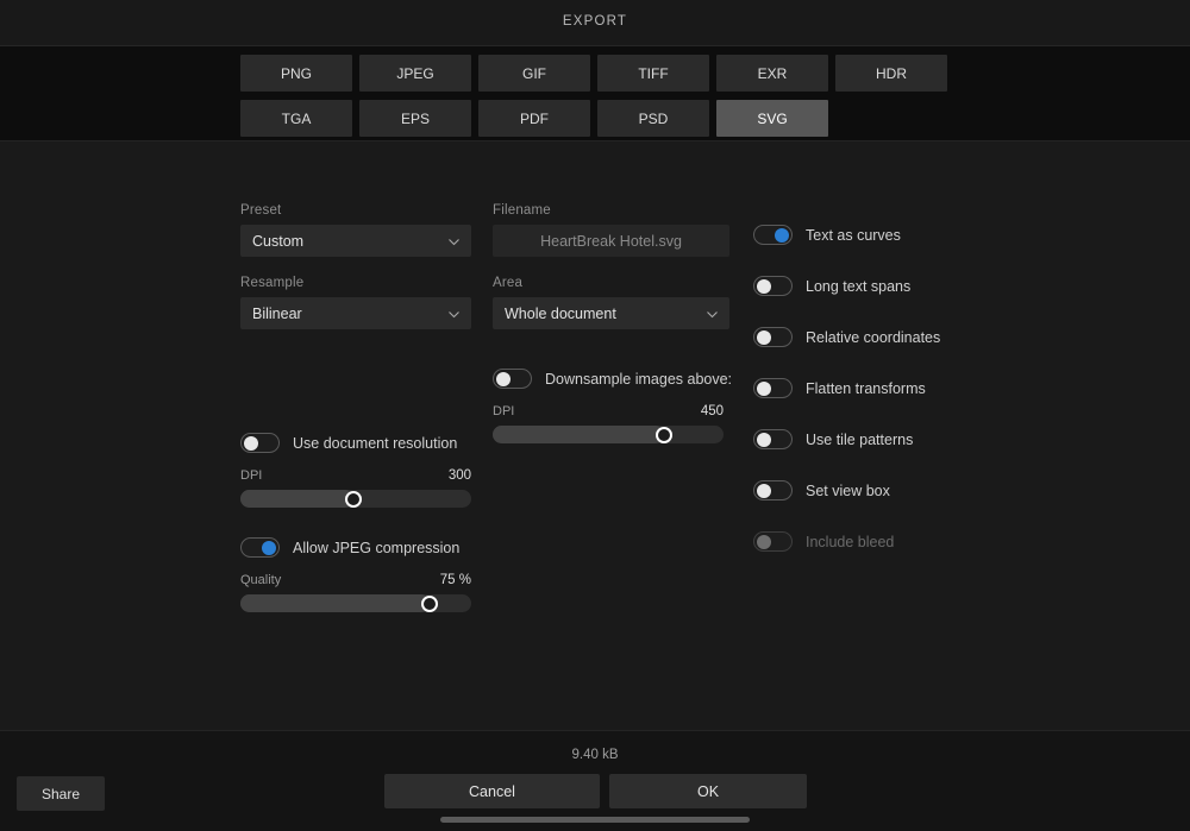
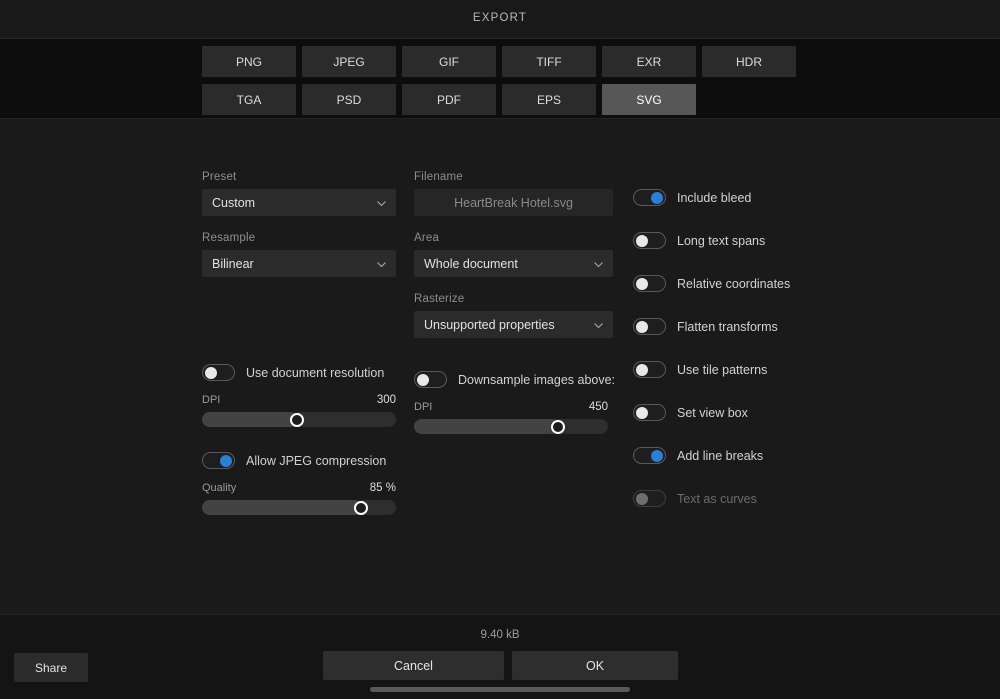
  EXPORT
  PNG
  JPEG
  GIF
  TIFF
  EXR
  HDR
  TGA
- EPS
+ PSD
  PDF
- PSD
+ EPS
  SVG
  Preset
  Custom
  Resample
  Bilinear
  Use document resolution
  DPI
  300
  Allow JPEG compression
  Quality
- 75 %
+ 85 %
  Filename
  HeartBreak Hotel.svg
  Area
  Whole document
+ Rasterize
+ Unsupported properties
  Downsample images above:
  DPI
  450
- Text as curves
+ Include bleed
  Long text spans
  Relative coordinates
  Flatten transforms
  Use tile patterns
  Set view box
+ Add line breaks
- Include bleed
+ Text as curves
  9.40 kB
  Share
  Cancel
  OK
